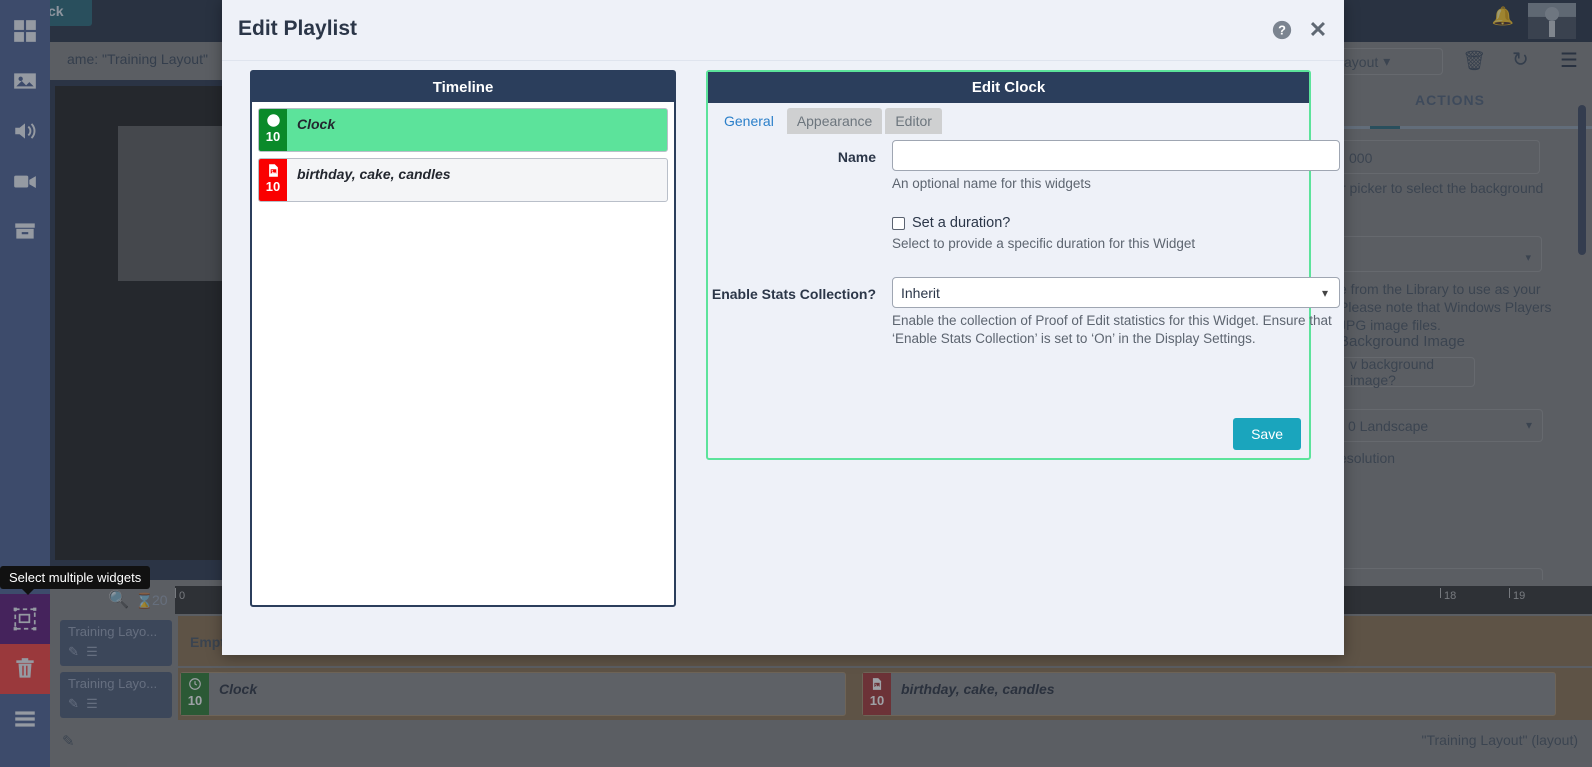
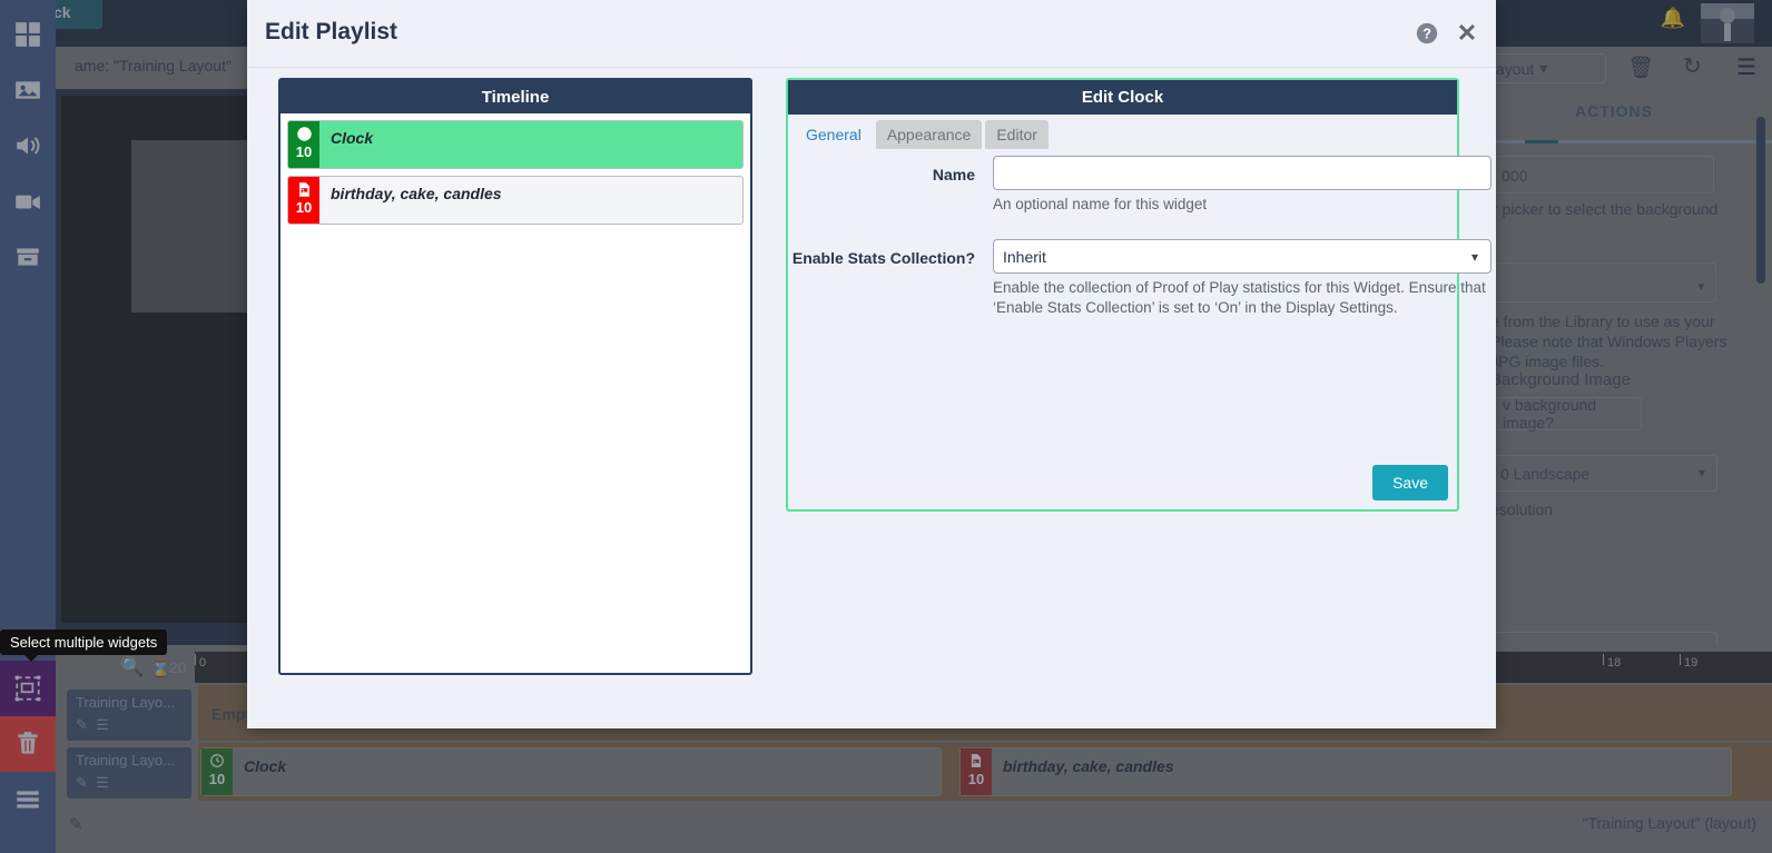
  ck
  🔔
  ame: "Training Layout"
  ayout
  ▾
  🗑
  ↻
  ☰
  ACTIONS
  000
  picker to select the background
  ▾
  from the Library to use as your
  lease note that Windows Players
  PG image files.
  Background Image
  v background image?
  0 Landscape
  ▾
  solution
  🔍
  ⌛
  20
  0
  18
  19
  Training Layo...
  ✎ ☰
  Training Layo...
  ✎ ☰
  10
  Clock
  10
  birthday, cake, candles
  ✎
  "Training Layout" (layout)
  Select multiple widgets
  Edit Playlist
  ?
  ✕
  Timeline
  10
  Clock
  10
  birthday, cake, candles
  Edit Clock
  General
  Appearance
  Editor
  Name
- An optional name for this widgets
+ An optional name for this widget
- Set a duration?
- Select to provide a specific duration for this Widget
  Enable Stats Collection?
  Inherit
  ▾
- Enable the collection of Proof of Edit statistics for this Widget. Ensure that ‘Enable Stats Collection’ is set to ‘On’ in the Display Settings.
+ Enable the collection of Proof of Play statistics for this Widget. Ensure that ‘Enable Stats Collection’ is set to ‘On’ in the Display Settings.
  Save
